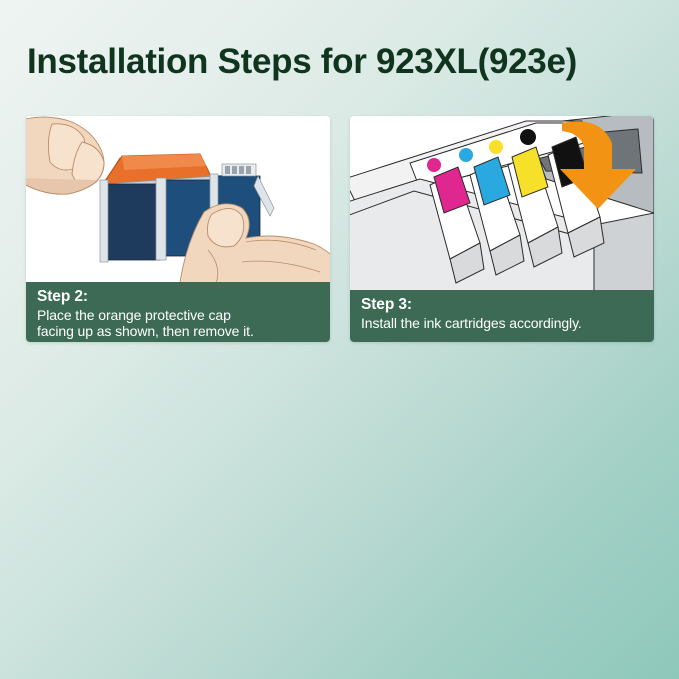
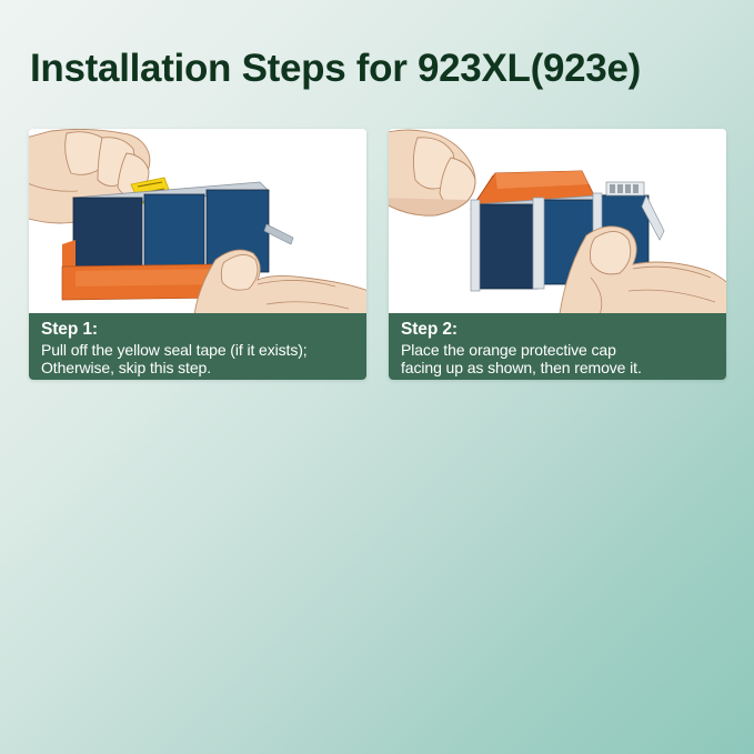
  Installation Steps for 923XL(923e)
+ Step 1:
+ Pull off the yellow seal tape (if it exists);
+ Otherwise, skip this step.
  Step 2:
  Place the orange protective cap
  facing up as shown, then remove it.
- Step 3:
- Install the ink cartridges accordingly.
